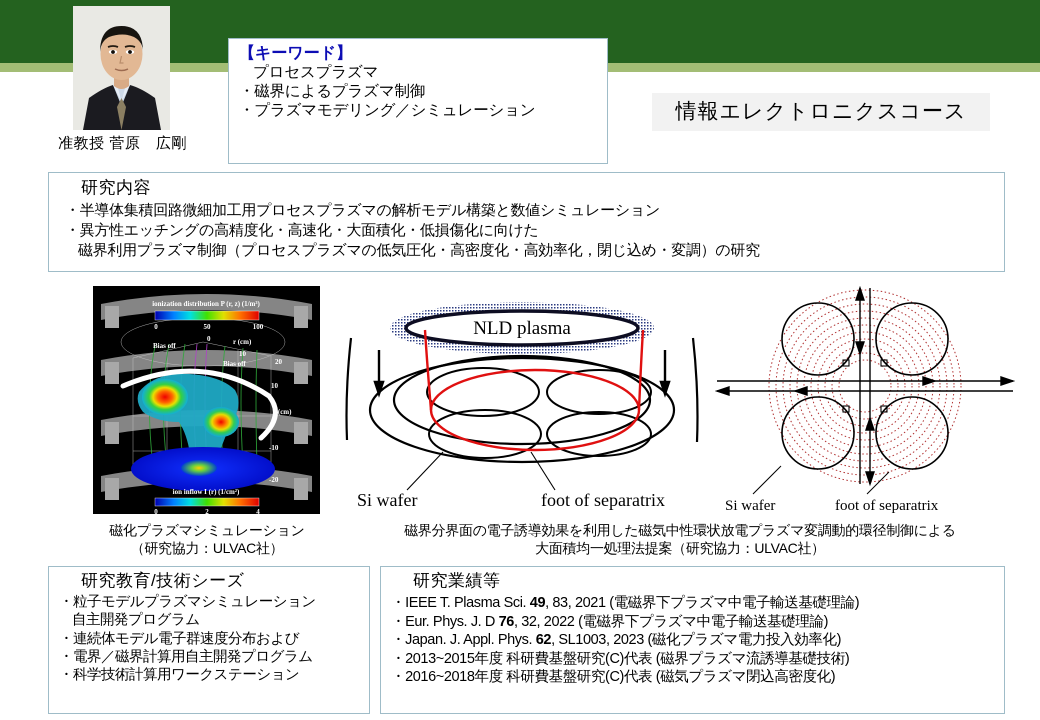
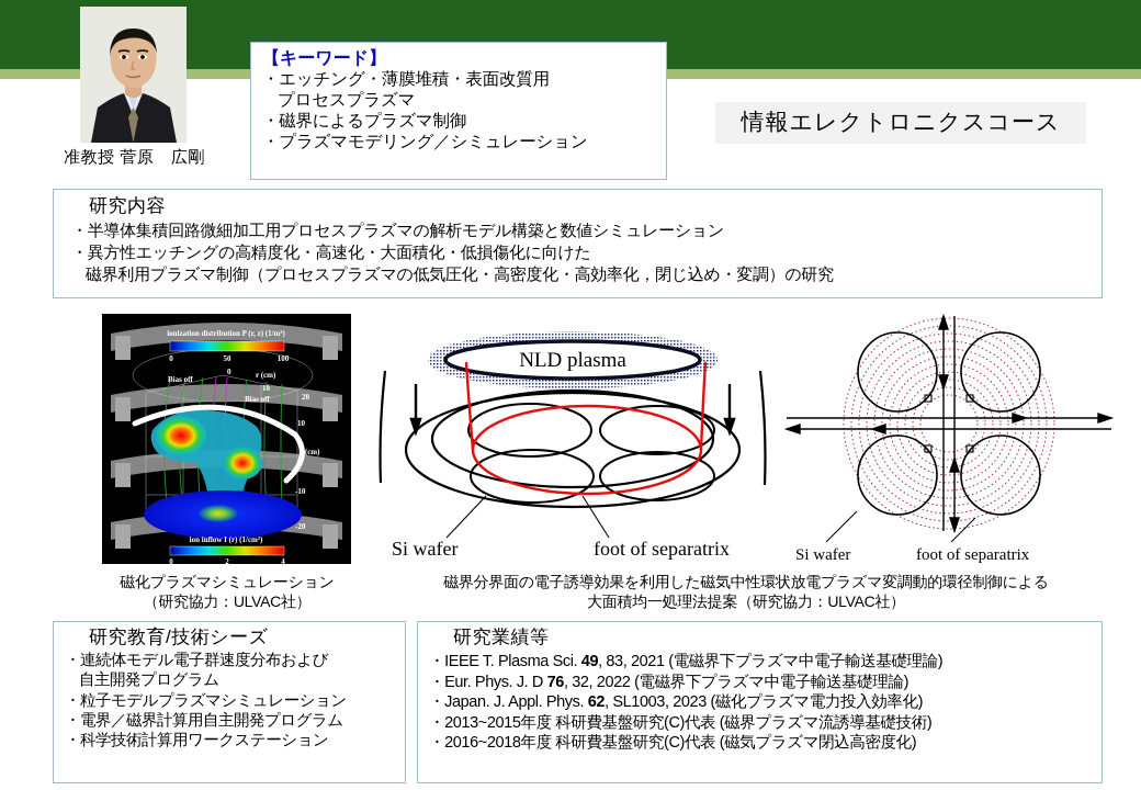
  准教授 菅原 広剛
  【キーワード】
+ ・エッチング・薄膜堆積・表面改質用
  プロセスプラズマ
  ・磁界によるプラズマ制御
  ・プラズマモデリング／シミュレーション
  情報エレクトロニクスコース
  研究内容
  ・半導体集積回路微細加工用プロセスプラズマの解析モデル構築と数値シミュレーション
  ・異方性エッチングの高精度化・高速化・大面積化・低損傷化に向けた
  磁界利用プラズマ制御（プロセスプラズマの低気圧化・高密度化・高効率化，閉じ込め・変調）の研究
  ionization distribution P (r, z) (1/m³)
  0
  50
  100
  ion inflow I (r) (1/cm²)
  0
  2
  4
  0
  r (cm)
  10
  20
  Bias off
  Bias off
  10
  z (cm)
  0
  -10
  -20
  NLD plasma
  Si wafer
  foot of separatrix
  Si wafer
  foot of separatrix
  磁化プラズマシミュレーション
  （研究協力：ULVAC社）
  磁界分界面の電子誘導効果を利用した磁気中性環状放電プラズマ変調動的環径制御による
  大面積均一処理法提案（研究協力：ULVAC社）
  研究教育/技術シーズ
- ・粒子モデルプラズマシミュレーション
+ ・連続体モデル電子群速度分布および
  自主開発プログラム
- ・連続体モデル電子群速度分布および
+ ・粒子モデルプラズマシミュレーション
  ・電界／磁界計算用自主開発プログラム
  ・科学技術計算用ワークステーション
  研究業績等
  ・IEEE T. Plasma Sci. 49, 83, 2021 (電磁界下プラズマ中電子輸送基礎理論)
  ・Eur. Phys. J. D 76, 32, 2022 (電磁界下プラズマ中電子輸送基礎理論)
  ・Japan. J. Appl. Phys. 62, SL1003, 2023 (磁化プラズマ電力投入効率化)
  ・2013~2015年度 科研費基盤研究(C)代表 (磁界プラズマ流誘導基礎技術)
  ・2016~2018年度 科研費基盤研究(C)代表 (磁気プラズマ閉込高密度化)
